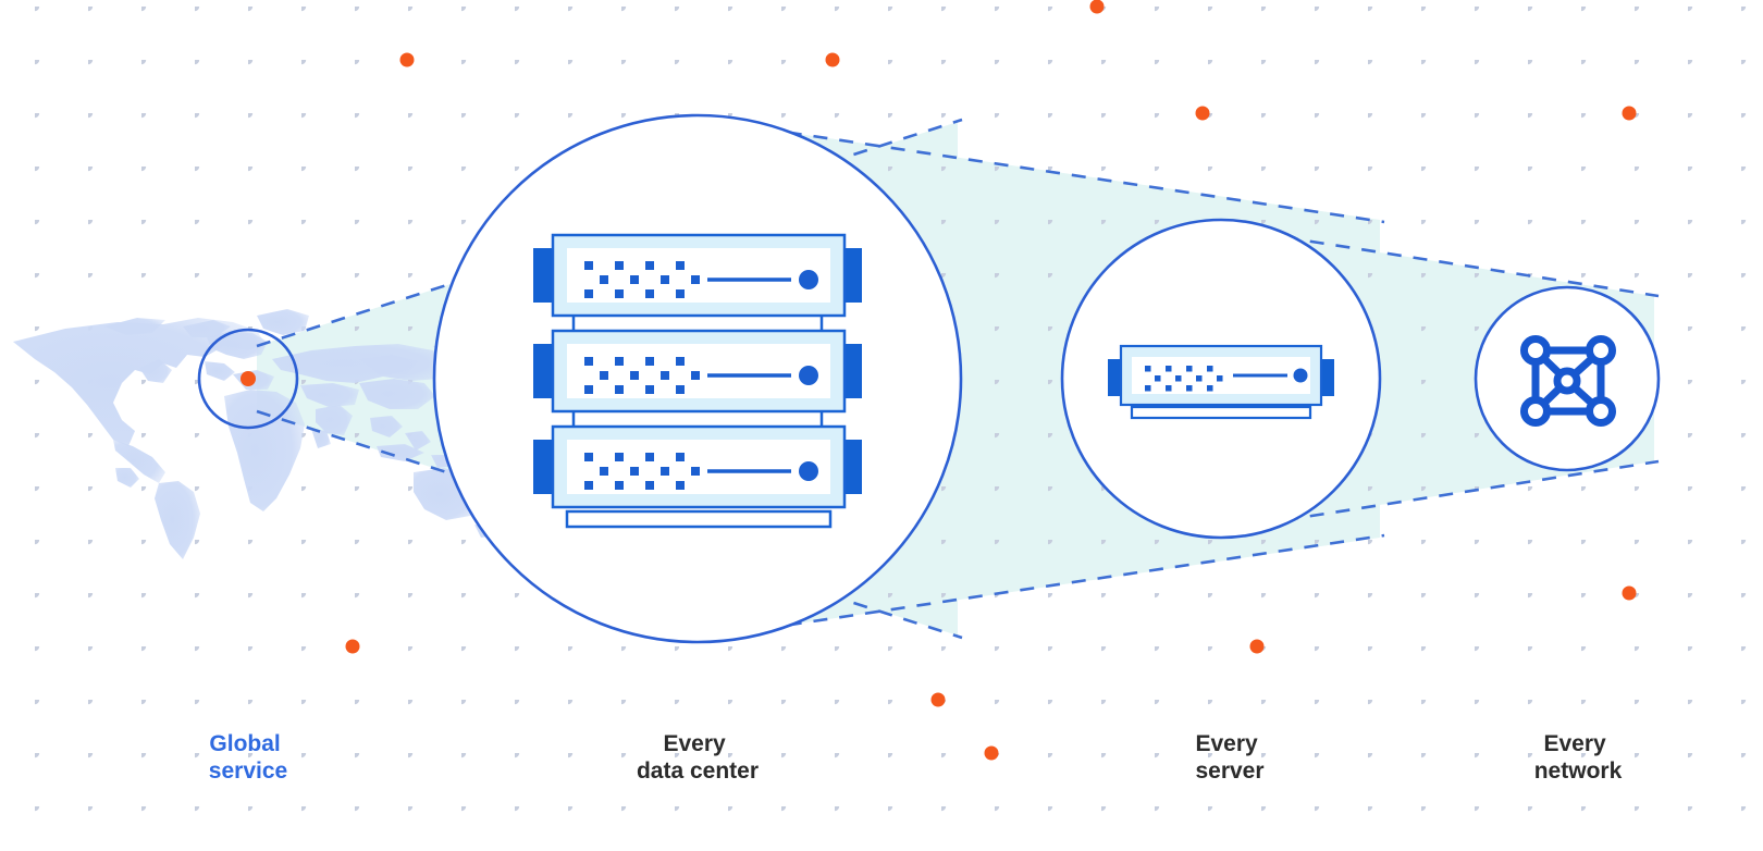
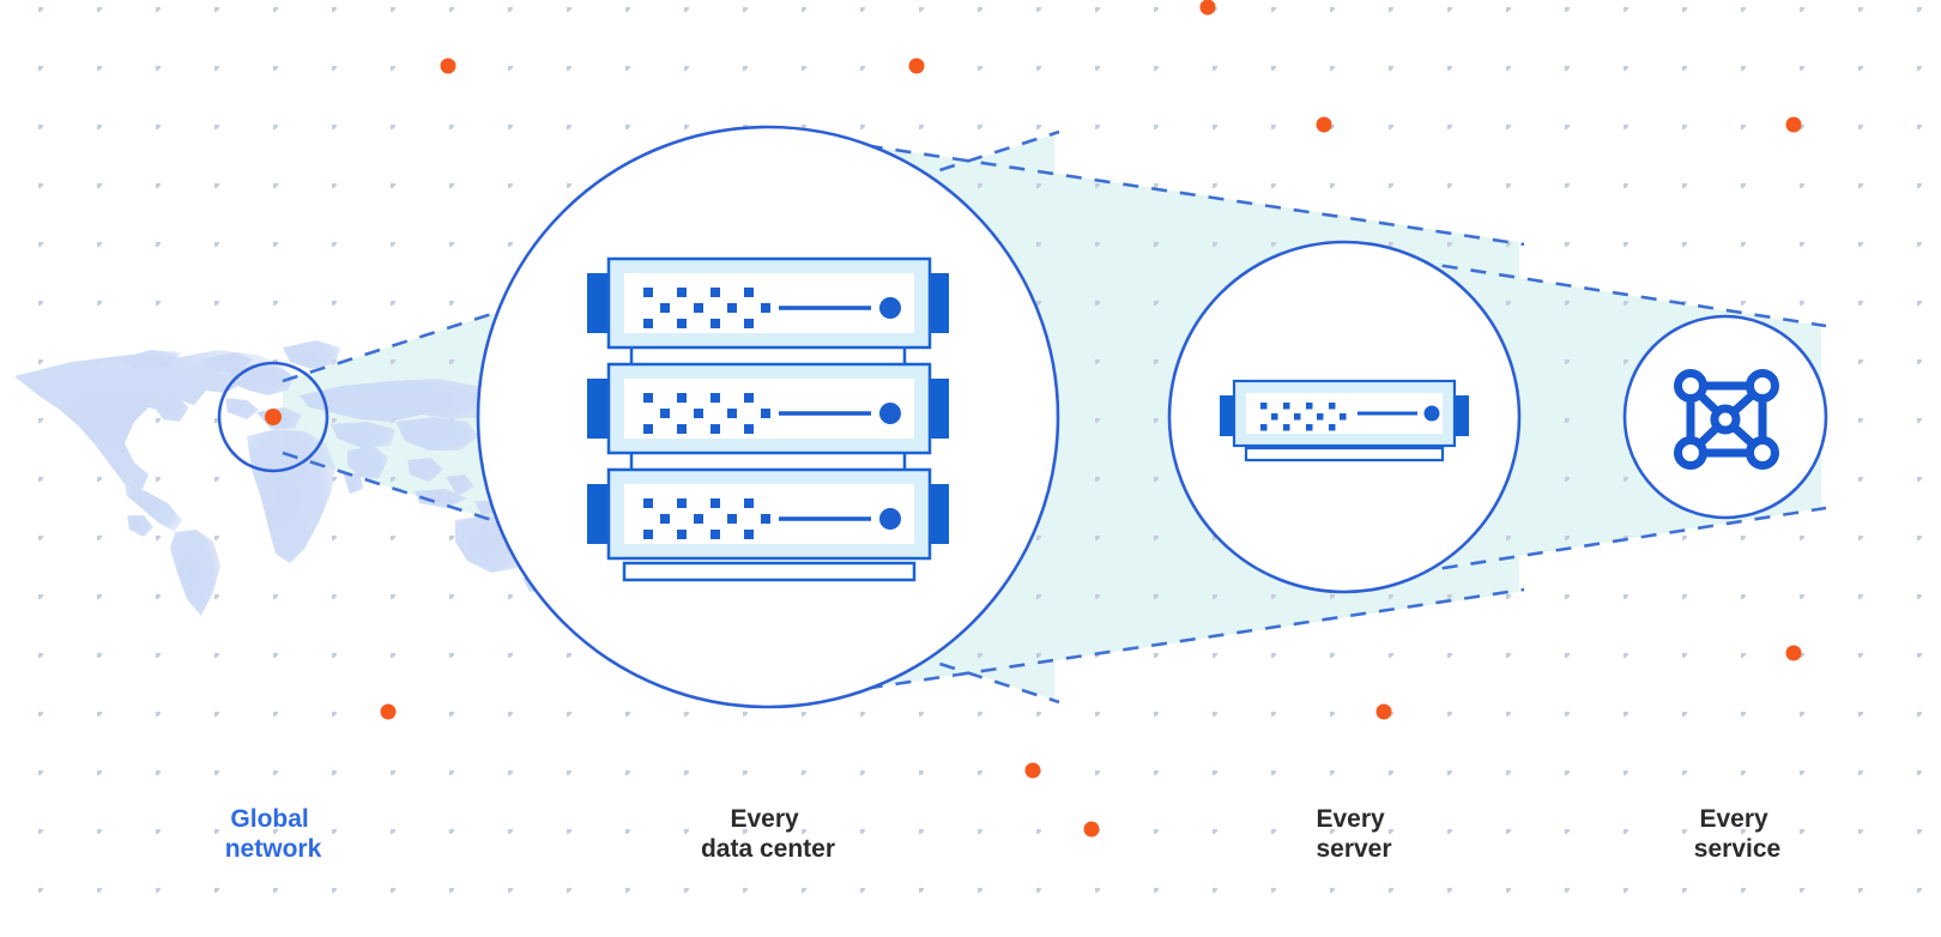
- Global service
+ Global network
  Every data center
  Every server
- Every network
+ Every service
